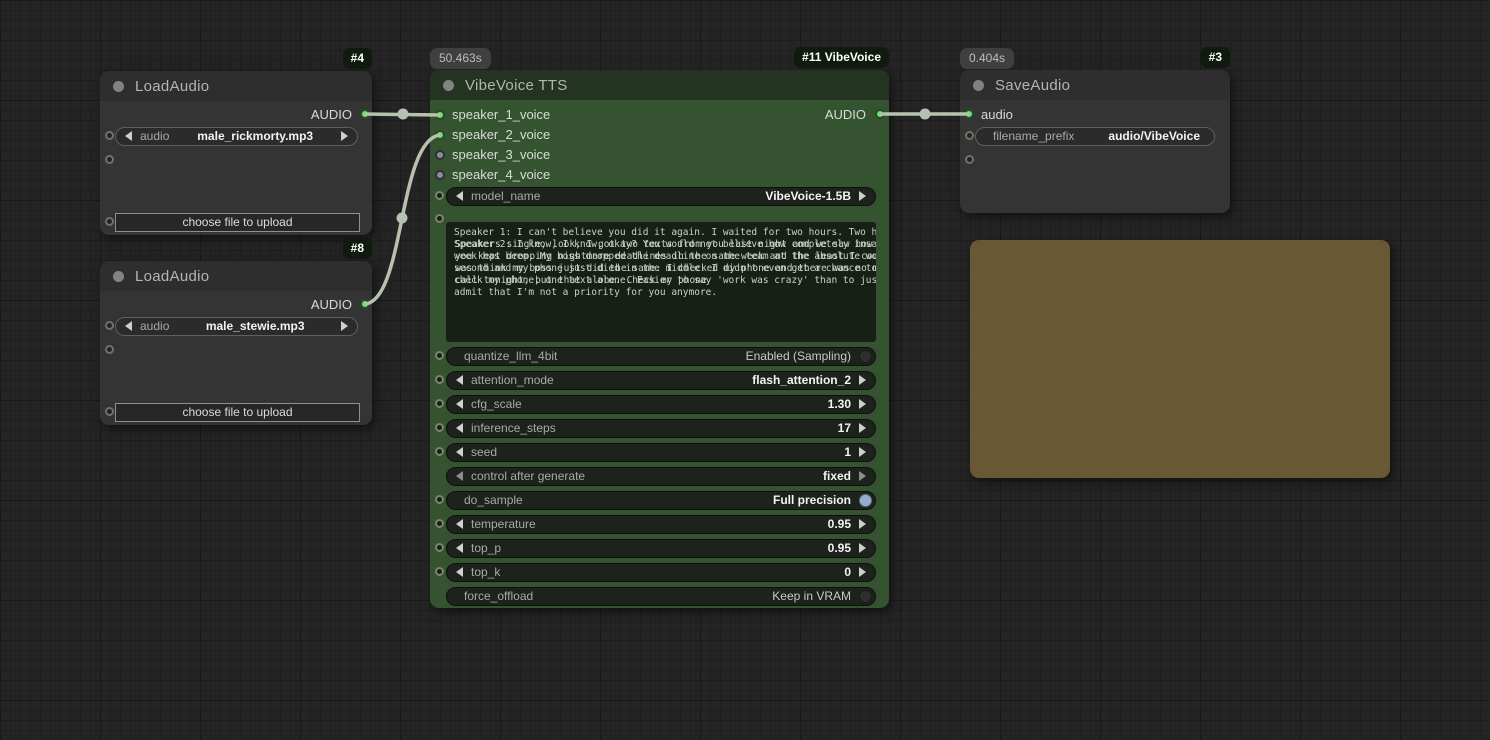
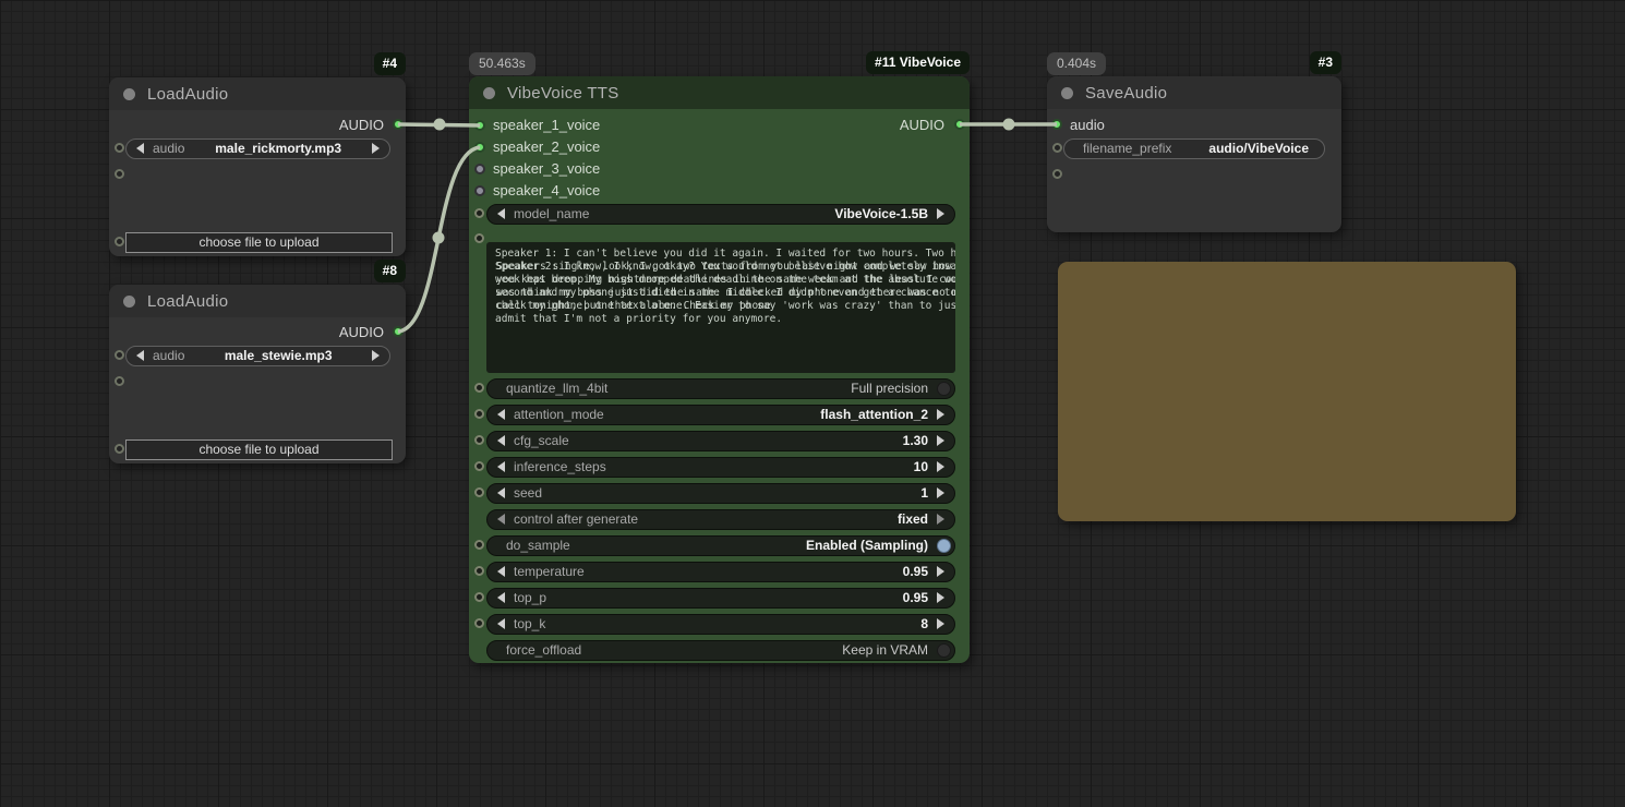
  #4
  LoadAudio
  AUDIO
  audio
  male_rickmorty.mp3
  choose file to upload
  #8
  LoadAudio
  AUDIO
  audio
  male_stewie.mp3
  choose file to upload
  50.463s
  #11 VibeVoice
  VibeVoice TTS
  speaker_1_voice
  speaker_2_voice
  speaker_3_voice
  speaker_4_voice
  AUDIO
  model_name
  VibeVoice-1.5B
  Speaker 1: I can't believe you did it again. I waited for two hours. Two h
  Speaker 2: I know, I know, okay? You would not believe how completely insa
  week has been. My boss dropped the deadline on the team at the absolute wo
  second and my phone just died in the middle. I didn't even get a chance to
  check my phone, one text alone. Easier to say 'work was crazy' than to jus
  admit that I'm not a priority for you anymore.
  Speakers single, look, I got two texts from you last night and we saw how
  you kept dropping nightmare deadlines in the same week and the least I cou
  was think my boss just did the same. I checked my phone and there was no m
  call tonight, but that alone. Check my phone
  quantize_llm_4bit
- Enabled (Sampling)
+ Full precision
  attention_mode
  flash_attention_2
  cfg_scale
  1.30
  inference_steps
- 17
+ 10
  seed
  1
  control after generate
  fixed
  do_sample
- Full precision
+ Enabled (Sampling)
  temperature
  0.95
  top_p
  0.95
  top_k
- 0
+ 8
  force_offload
  Keep in VRAM
  0.404s
  #3
  SaveAudio
  audio
  filename_prefix
  audio/VibeVoice
